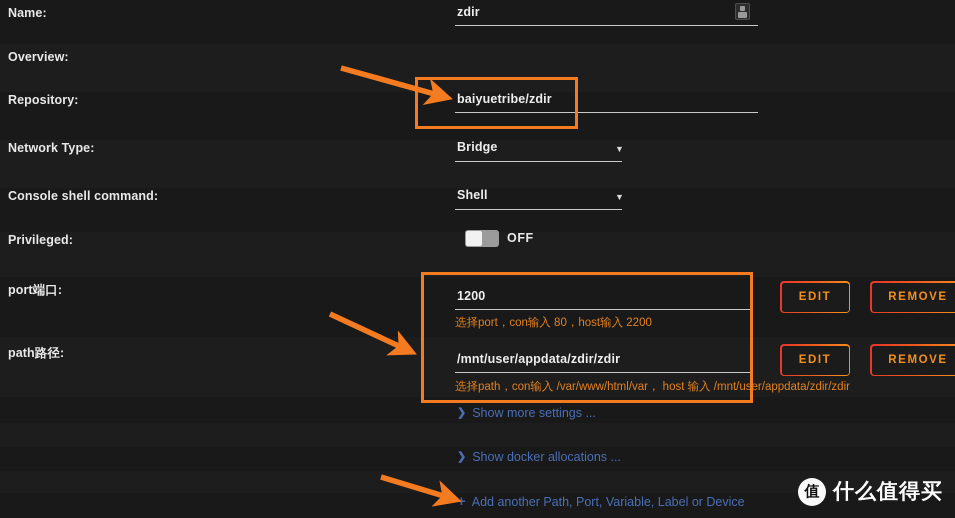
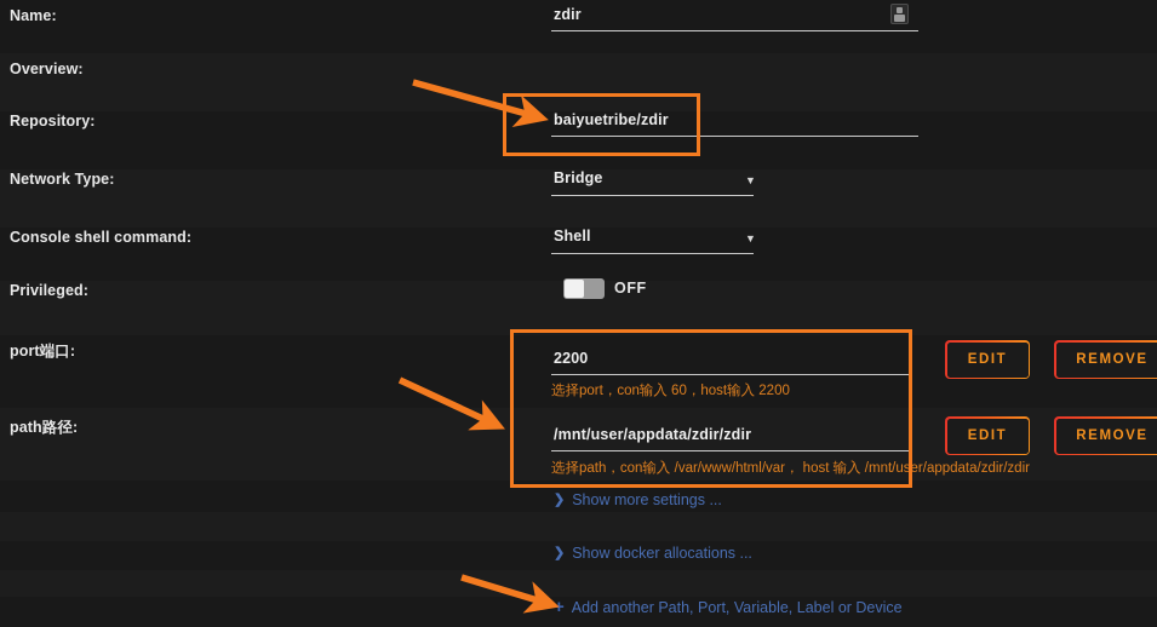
  Name:
  zdir
  Overview:
  Repository:
  baiyuetribe/zdir
  Network Type:
  Bridge
  ▼
  Console shell command:
  Shell
  ▼
  Privileged:
  OFF
  port端口:
- 1200
+ 2200
- 选择port，con输入 80，host输入 2200
+ 选择port，con输入 60，host输入 2200
  EDIT
  REMOVE
  path路径:
  /mnt/user/appdata/zdir/zdir
  选择path，con输入 /var/www/html/var， host 输入 /mnt/user/appdata/zdir/zdir
  EDIT
  REMOVE
  ❯
  Show more settings ...
  ❯
  Show docker allocations ...
  +
  Add another Path, Port, Variable, Label or Device
- 值
- 什么值得买
